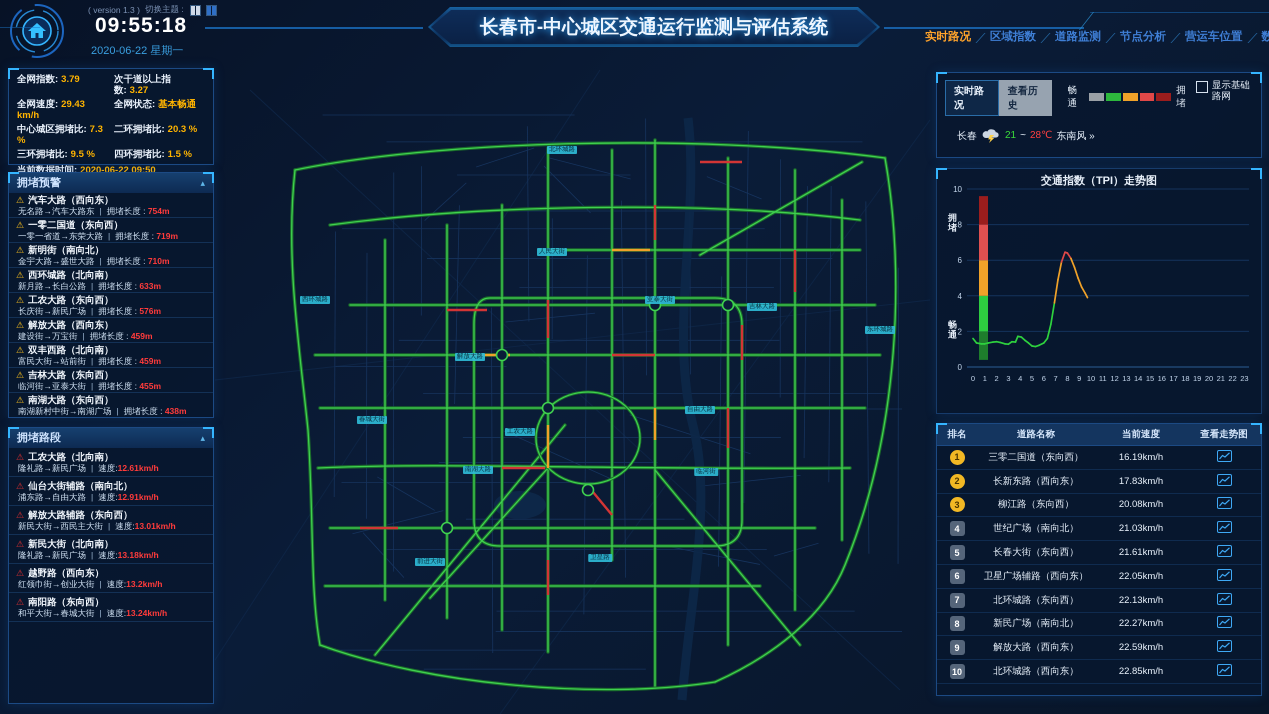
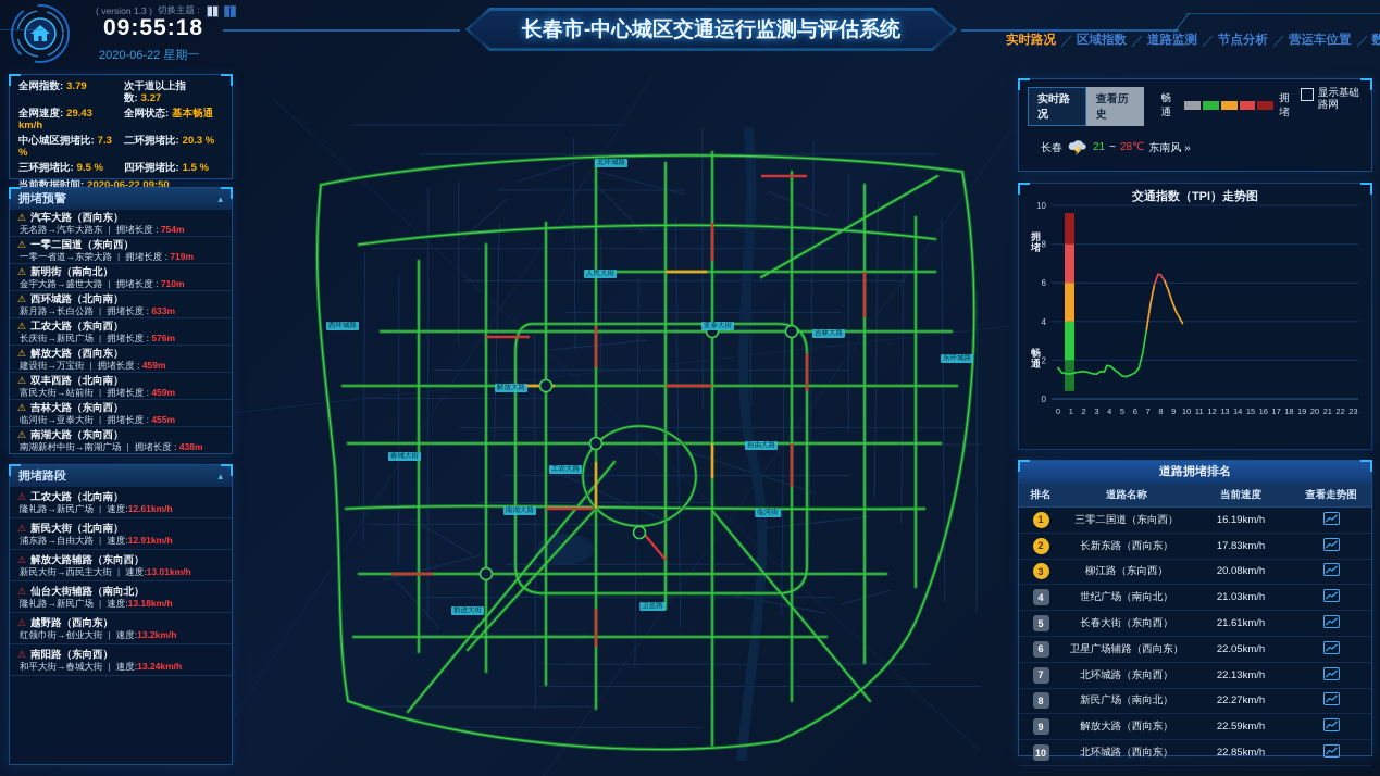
  ( version 1.3 )
  切换主题 :
  09:55:18
  2020-06-22 星期一
  长春市-中心城区交通运行监测与评估系统
  实时路况
  区域指数
  道路监测
  节点分析
  营运车位置
  全网指数: 3.79
  次干道以上指数: 3.27
  全网速度: 29.43 km/h
  全网状态: 基本畅通
  中心城区拥堵比: 7.3 %
  二环拥堵比: 20.3 %
  三环拥堵比: 9.5 %
  四环拥堵比: 1.5 %
  当前数据时间: 2020-06-22 09:50
  拥堵预警
  ▴
  ⚠
  汽车大路（西向东）
  无名路→汽车大路东 | 拥堵长度 : 754m
  ⚠
  一零二国道（东向西）
  一零一省道→东荣大路 | 拥堵长度 : 719m
  ⚠
  新明街（南向北）
  金宇大路→盛世大路 | 拥堵长度 : 710m
  ⚠
  西环城路（北向南）
  新月路→长白公路 | 拥堵长度 : 633m
  ⚠
  工农大路（东向西）
  长庆街→新民广场 | 拥堵长度 : 576m
  ⚠
  解放大路（西向东）
  建设街→万宝街 | 拥堵长度 : 459m
  ⚠
  双丰西路（北向南）
  富民大街→站前街 | 拥堵长度 : 459m
  ⚠
  吉林大路（东向西）
  临河街→亚泰大街 | 拥堵长度 : 455m
  ⚠
  南湖大路（东向西）
  南湖新村中街→南湖广场 | 拥堵长度 : 438m
  拥堵路段
  ▴
  ⚠
  工农大路（北向南）
  隆礼路→新民广场 | 速度:12.61km/h
  ⚠
- 仙台大街辅路（南向北）
+ 新民大街（北向南）
  浦东路→自由大路 | 速度:12.91km/h
  ⚠
  解放大路辅路（东向西）
  新民大街→西民主大街 | 速度:13.01km/h
  ⚠
- 新民大街（北向南）
+ 仙台大街辅路（南向北）
  隆礼路→新民广场 | 速度:13.18km/h
  ⚠
  越野路（西向东）
  红领巾街→创业大街 | 速度:13.2km/h
  ⚠
  南阳路（东向西）
  和平大街→春城大街 | 速度:13.24km/h
  实时路况
  查看历史
  畅通
  拥堵
  显示基础路网
  长春
  21
  ~
  28℃
  东南风 »
  交通指数（TPI）走势图
  0
  2
  4
  6
  8
  10
  0
  1
  2
  3
  4
  5
  6
  7
  8
  9
  10
  11
  12
  13
  14
  15
  16
  17
  18
  19
  20
  21
  22
  23
  拥堵
  畅通
+ 道路拥堵排名
  排名
  道路名称
  当前速度
  查看走势图
  1
  三零二国道（东向西）
  16.19km/h
  2
  长新东路（西向东）
  17.83km/h
  3
  柳江路（东向西）
  20.08km/h
  4
  世纪广场（南向北）
  21.03km/h
  5
  长春大街（东向西）
  21.61km/h
  6
  卫星广场辅路（西向东）
  22.05km/h
  7
  北环城路（东向西）
  22.13km/h
  8
  新民广场（南向北）
  22.27km/h
  9
  解放大路（西向东）
  22.59km/h
  10
  北环城路（西向东）
  22.85km/h
